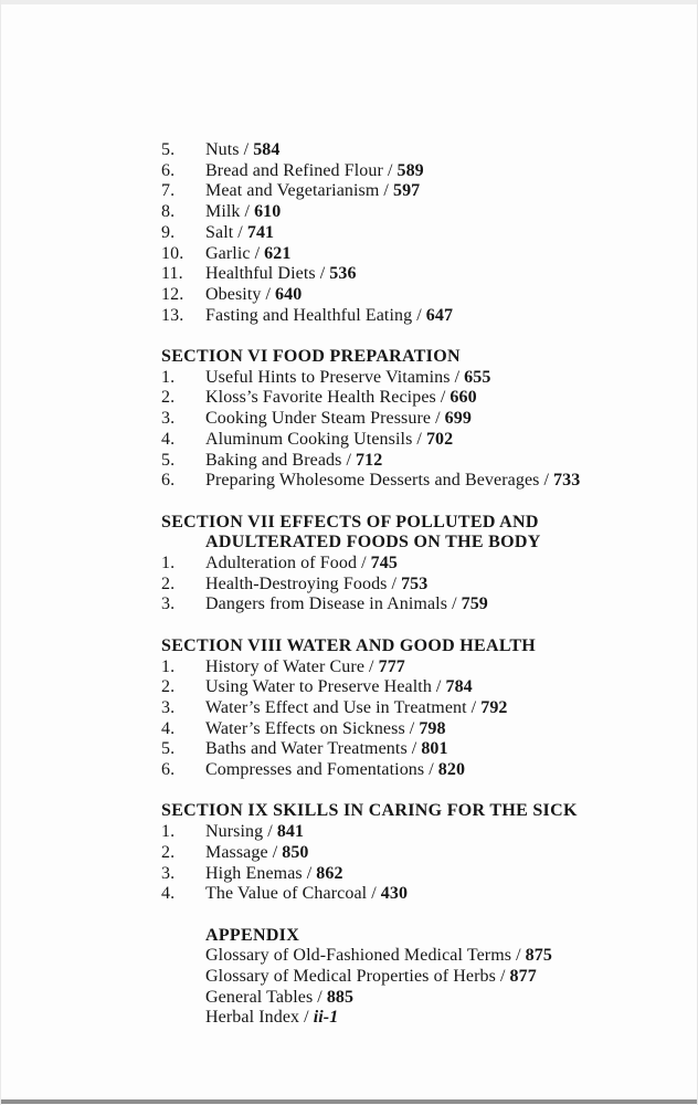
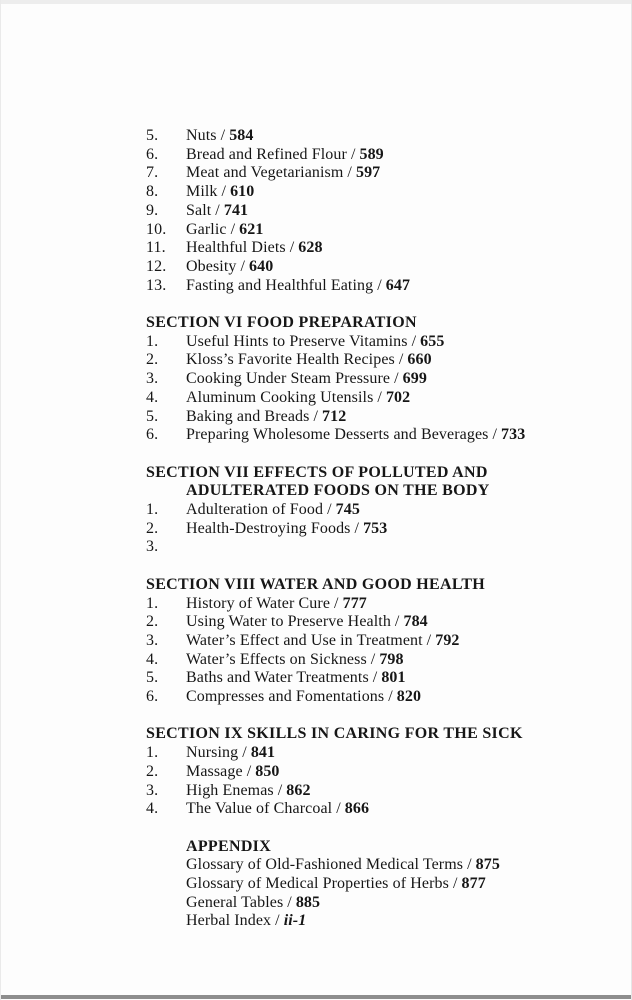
  5.
  Nuts / 584
  6.
  Bread and Refined Flour / 589
  7.
  Meat and Vegetarianism / 597
  8.
  Milk / 610
  9.
  Salt / 741
  10.
  Garlic / 621
  11.
- Healthful Diets / 536
+ Healthful Diets / 628
  12.
  Obesity / 640
  13.
  Fasting and Healthful Eating / 647
  SECTION VI FOOD PREPARATION
  1.
  Useful Hints to Preserve Vitamins / 655
  2.
  Kloss’s Favorite Health Recipes / 660
  3.
  Cooking Under Steam Pressure / 699
  4.
  Aluminum Cooking Utensils / 702
  5.
  Baking and Breads / 712
  6.
  Preparing Wholesome Desserts and Beverages / 733
  SECTION VII EFFECTS OF POLLUTED AND
  ADULTERATED FOODS ON THE BODY
  1.
  Adulteration of Food / 745
  2.
  Health-Destroying Foods / 753
  3.
- Dangers from Disease in Animals / 759
  SECTION VIII WATER AND GOOD HEALTH
  1.
  History of Water Cure / 777
  2.
  Using Water to Preserve Health / 784
  3.
  Water’s Effect and Use in Treatment / 792
  4.
  Water’s Effects on Sickness / 798
  5.
  Baths and Water Treatments / 801
  6.
  Compresses and Fomentations / 820
  SECTION IX SKILLS IN CARING FOR THE SICK
  1.
  Nursing / 841
  2.
  Massage / 850
  3.
  High Enemas / 862
  4.
- The Value of Charcoal / 430
+ The Value of Charcoal / 866
  APPENDIX
  Glossary of Old-Fashioned Medical Terms / 875
  Glossary of Medical Properties of Herbs / 877
  General Tables / 885
  Herbal Index / ii-1
